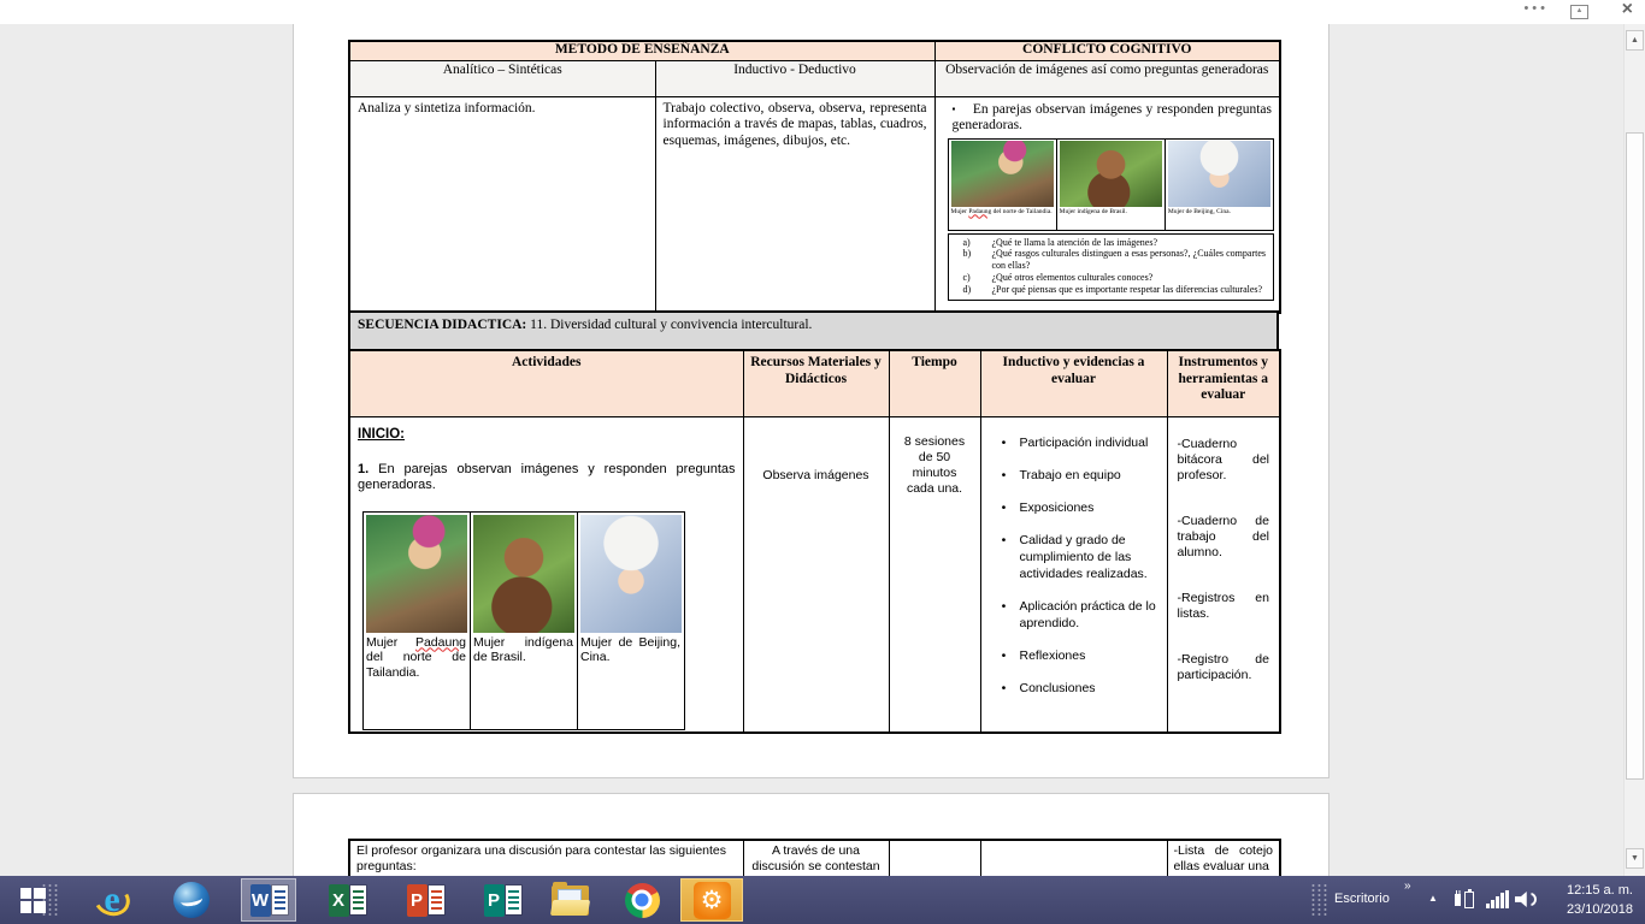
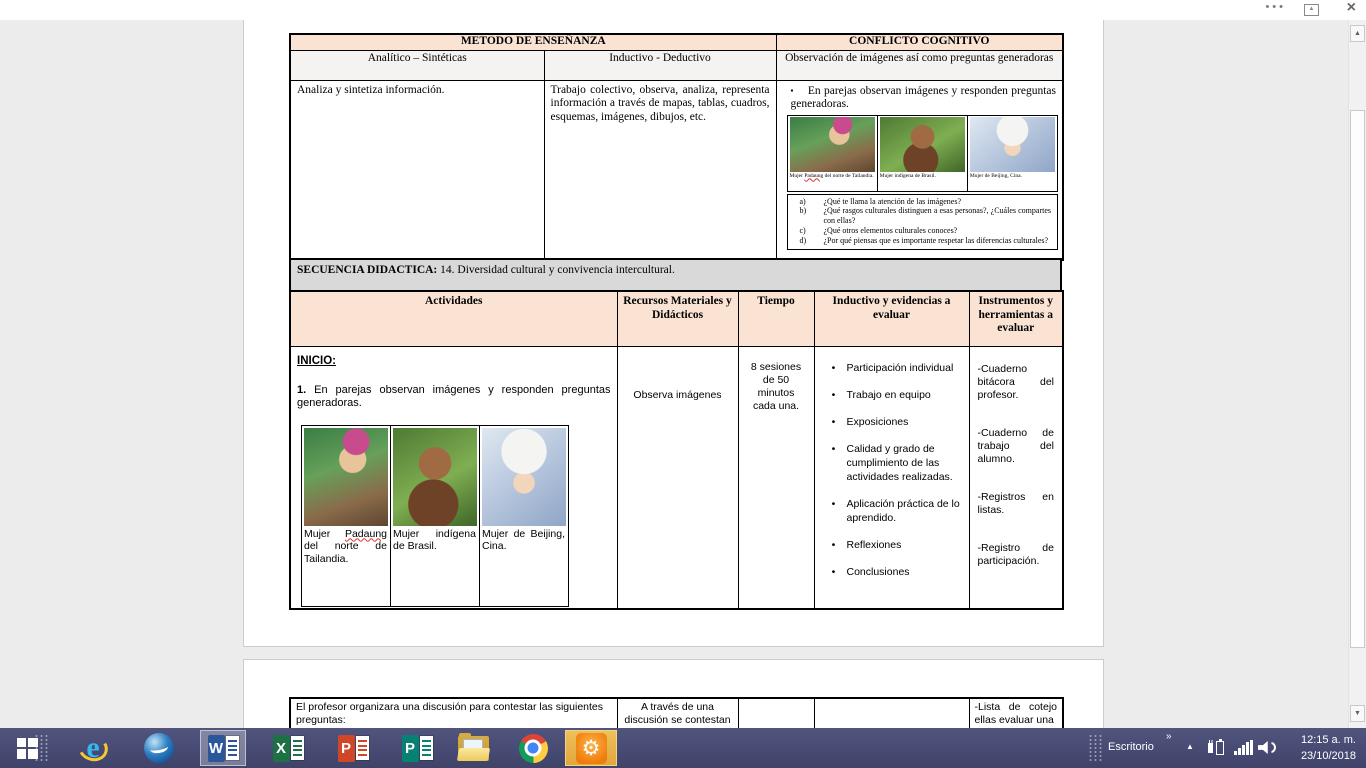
  •••
  ×
  METODO DE ENSEÑANZA	CONFLICTO COGNITIVO
  Analítico – Sintéticas	Inductivo - Deductivo	Observación de imágenes así como preguntas generadoras
- Analiza y sintetiza información.	Trabajo colectivo, observa, observa, representa información a través de mapas, tablas, cuadros, esquemas, imágenes, dibujos, etc.	En parejas observan imágenes y responden preguntas generadoras. a) ¿Qué te llama la atención de las imágenes? b) ¿Qué rasgos culturales distinguen a esas personas?, ¿Cuáles compartes con ellas? c) ¿Qué otros elementos culturales conoces? d) ¿Por qué piensas que es importante respetar las diferencias culturales?
+ Analiza y sintetiza información.	Trabajo colectivo, observa, analiza, representa información a través de mapas, tablas, cuadros, esquemas, imágenes, dibujos, etc.	En parejas observan imágenes y responden preguntas generadoras. a) ¿Qué te llama la atención de las imágenes? b) ¿Qué rasgos culturales distinguen a esas personas?, ¿Cuáles compartes con ellas? c) ¿Qué otros elementos culturales conoces? d) ¿Por qué piensas que es importante respetar las diferencias culturales?
- SECUENCIA DIDACTICA: 11. Diversidad cultural y convivencia intercultural.
+ SECUENCIA DIDACTICA: 14. Diversidad cultural y convivencia intercultural.
  Actividades	Recursos Materiales y Didácticos	Tiempo	Inductivo y evidencias a evaluar	Instrumentos y herramientas a evaluar
  INICIO: 1. En parejas observan imágenes y responden preguntas generadoras. Mujer Padaung del norte de Tailandia. Mujer indígena de Brasil. Mujer de Beijing, Cina.	Observa imágenes	8 sesiones de 50 minutos cada una.	Participación individual Trabajo en equipo Exposiciones Calidad y grado de cumplimiento de las actividades realizadas. Aplicación práctica de lo aprendido. Reflexiones Conclusiones	-Cuaderno bitácora del profesor. -Cuaderno de trabajo del alumno. -Registros en listas. -Registro de participación.
  El profesor organizara una discusión para contestar las siguientes preguntas:	A través de una discusión se contestan			-Lista de cotejo ellas evaluar una
  e
  W
  X
  P
  P
  Escritorio
  »
  ▲
  12:15 a. m.
  23/10/2018
